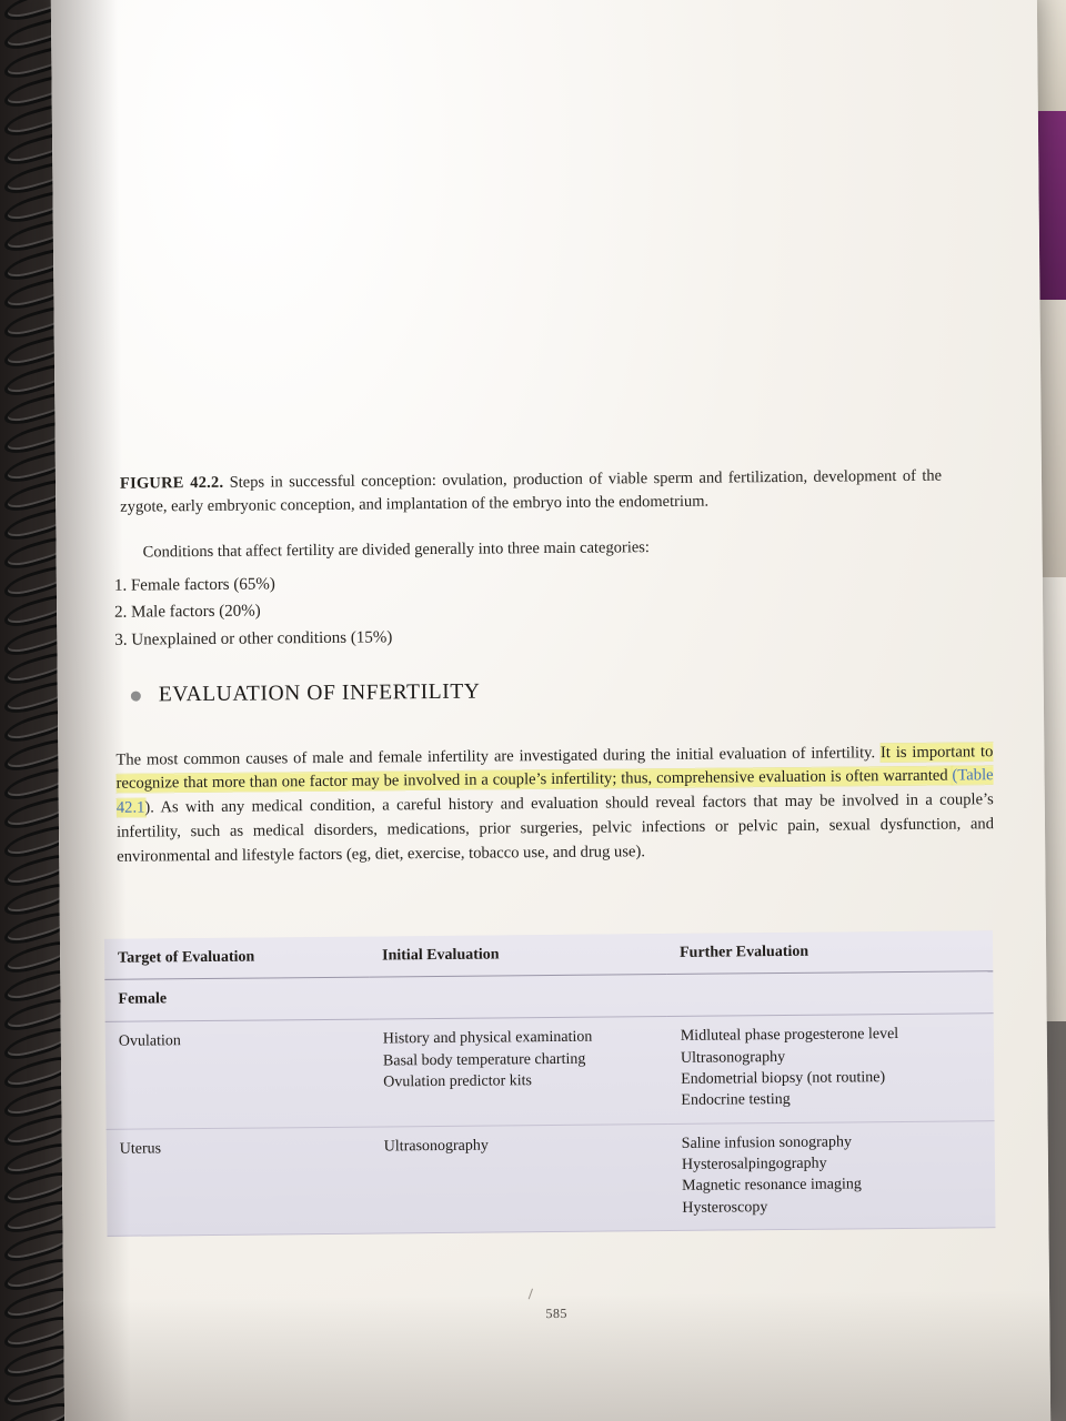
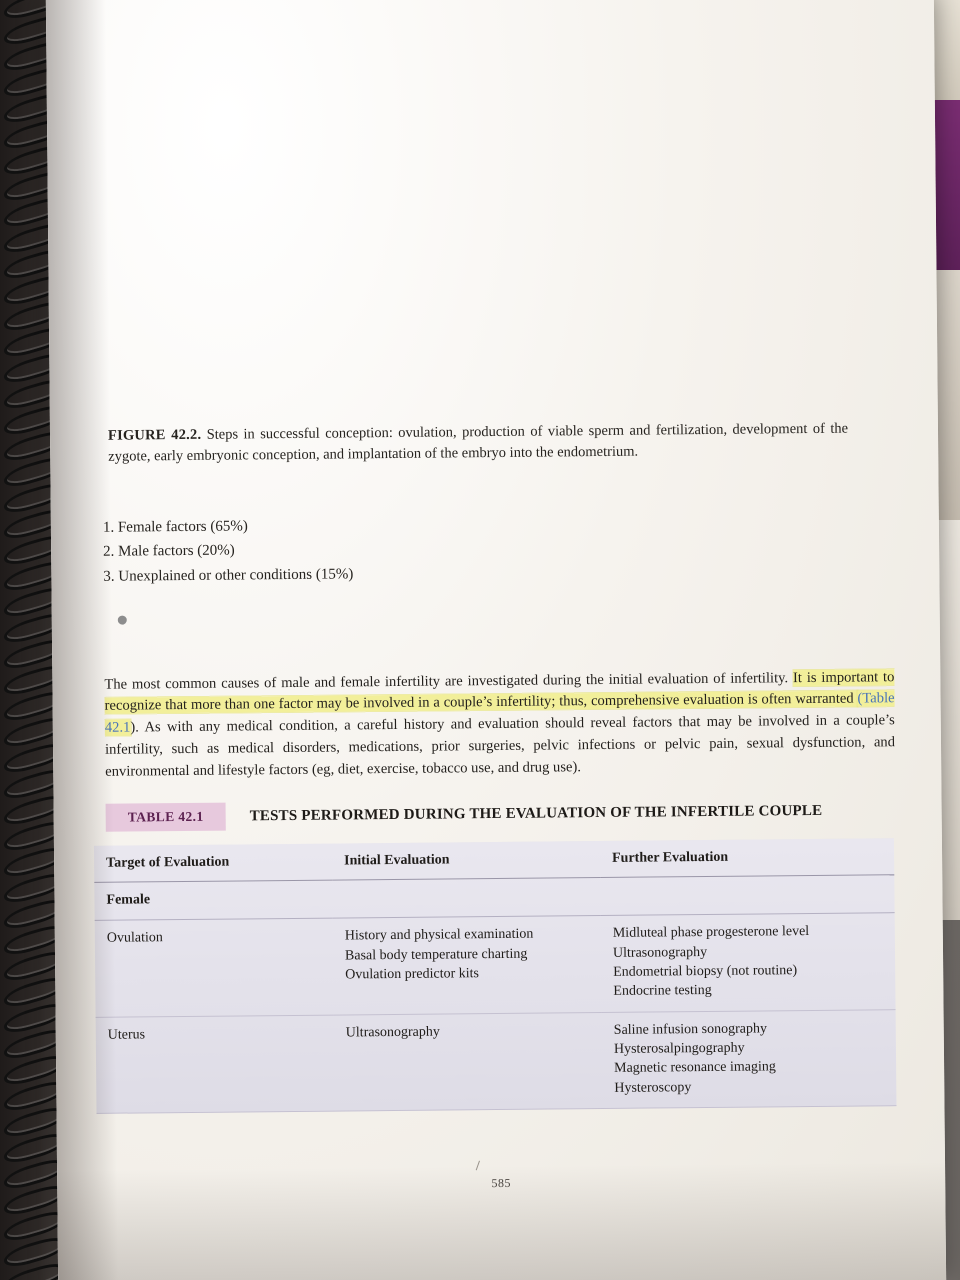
  FIGURE 42.2. Steps in successful conception: ovulation, production of viable sperm and fertilization, development of the zygote, early embryonic conception, and implantation of the embryo into the endometrium.
- Conditions that affect fertility are divided generally into three main categories:
  . Female factors (65%)
  . Male factors (20%)
  . Unexplained or other conditions (15%)
- EVALUATION OF INFERTILITY
  he most common causes of male and female infertility are investigated during the initial evaluation of infertility. It is important to ecognize that more than one factor may be involved in a couple’s infertility; thus, comprehensive evaluation is often warranted (Table 2.1). As with any medical condition, a careful history and evaluation should reveal factors that may be involved in a couple’s fertility, such as medical disorders, medications, prior surgeries, pelvic infections or pelvic pain, sexual dysfunction, and nvironmental and lifestyle factors (eg, diet, exercise, tobacco use, and drug use).
+ TABLE 42.1
+ TESTS PERFORMED DURING THE EVALUATION OF THE INFERTILE COUPLE
  arget of Evaluation	Initial Evaluation	Further Evaluation
  emale
  vulation	History and physical examination Basal body temperature charting Ovulation predictor kits	Midluteal phase progesterone level Ultrasonography Endometrial biopsy (not routine) Endocrine testing
  terus	Ultrasonography	Saline infusion sonography Hysterosalpingography Magnetic resonance imaging Hysteroscopy
